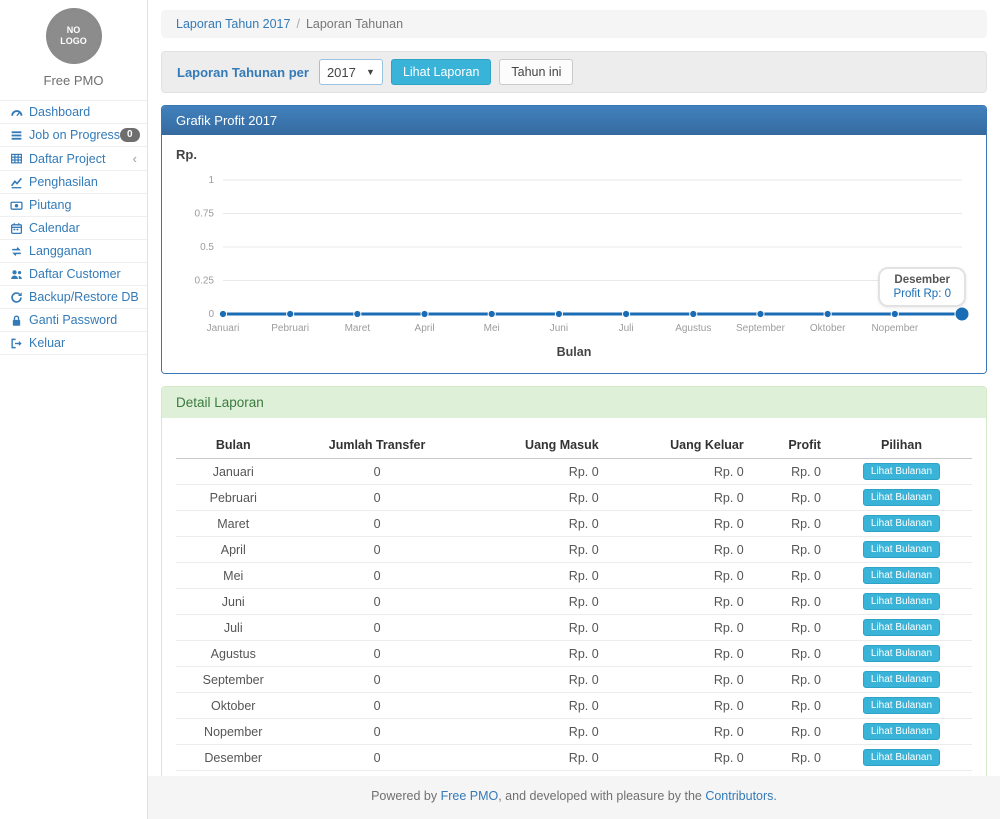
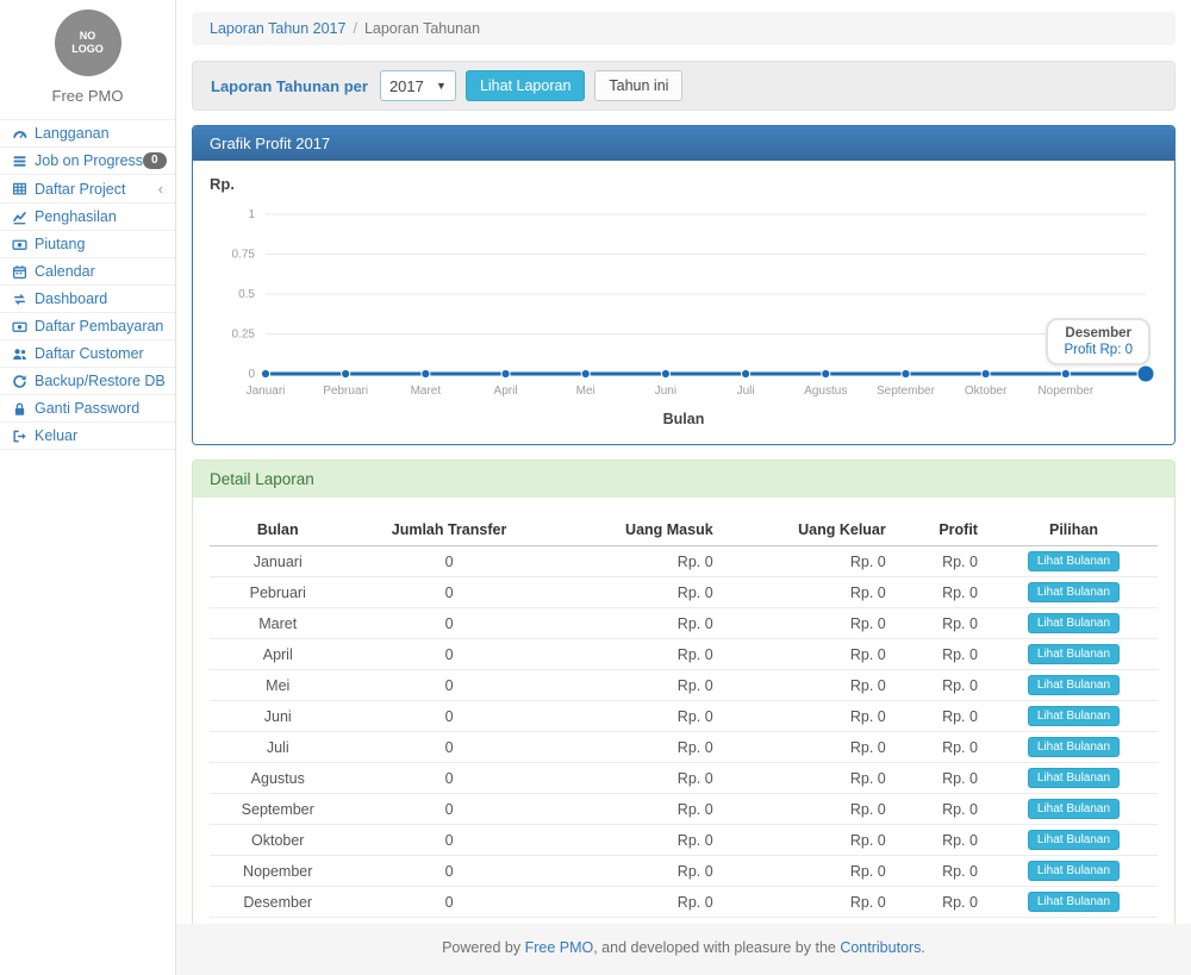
  NO
  LOGO
  Free PMO
- Dashboard
+ Langganan
  Job on Progress
  0
  Daftar Project
  ‹
  Penghasilan
  Piutang
  Calendar
- Langganan
+ Dashboard
+ Daftar Pembayaran
  Daftar Customer
  Backup/Restore DB
  Ganti Password
  Keluar
  Laporan Tahun 2017 / Laporan Tahunan
  Laporan Tahunan per
  2017
  ▼
  Lihat Laporan
  Tahun ini
  Grafik Profit 2017
  Rp.
  1
  0.75
  0.5
  0.25
  0
  Januari
  Pebruari
  Maret
  April
  Mei
  Juni
  Juli
  Agustus
  September
  Oktober
  Nopember
  Bulan
  Desember
  Profit Rp: 0
  Detail Laporan
  Bulan	Jumlah Transfer	Uang Masuk	Uang Keluar	Profit	Pilihan
  Januari	0	Rp. 0	Rp. 0	Rp. 0	Lihat Bulanan
  Pebruari	0	Rp. 0	Rp. 0	Rp. 0	Lihat Bulanan
  Maret	0	Rp. 0	Rp. 0	Rp. 0	Lihat Bulanan
  April	0	Rp. 0	Rp. 0	Rp. 0	Lihat Bulanan
  Mei	0	Rp. 0	Rp. 0	Rp. 0	Lihat Bulanan
  Juni	0	Rp. 0	Rp. 0	Rp. 0	Lihat Bulanan
  Juli	0	Rp. 0	Rp. 0	Rp. 0	Lihat Bulanan
  Agustus	0	Rp. 0	Rp. 0	Rp. 0	Lihat Bulanan
  September	0	Rp. 0	Rp. 0	Rp. 0	Lihat Bulanan
  Oktober	0	Rp. 0	Rp. 0	Rp. 0	Lihat Bulanan
  Nopember	0	Rp. 0	Rp. 0	Rp. 0	Lihat Bulanan
  Desember	0	Rp. 0	Rp. 0	Rp. 0	Lihat Bulanan
  Powered by Free PMO, and developed with pleasure by the Contributors.
